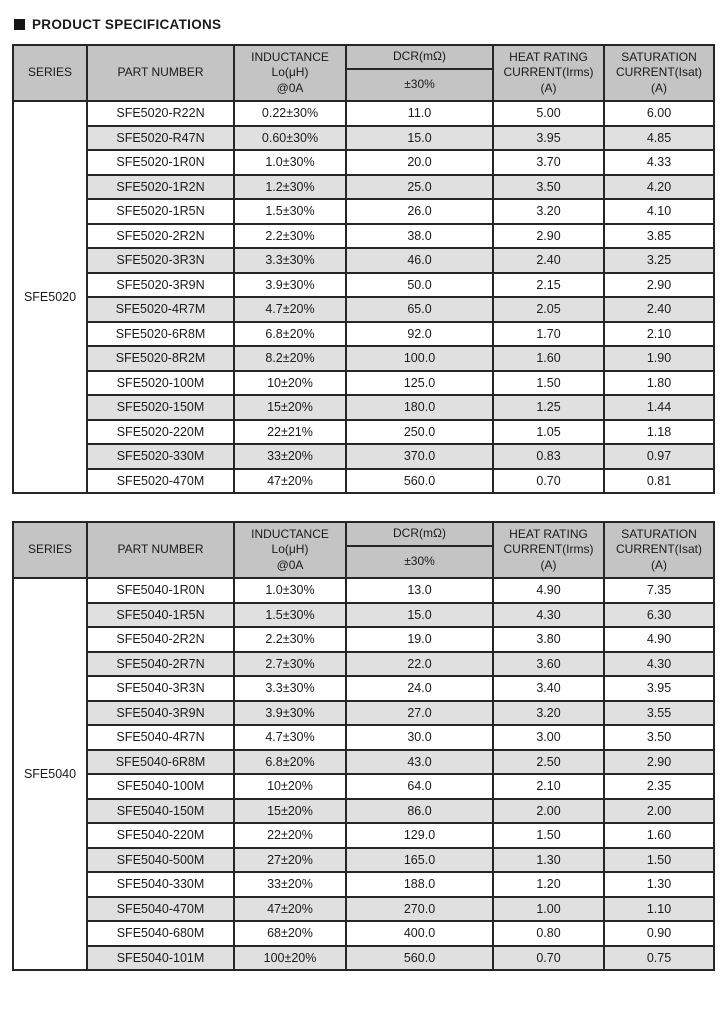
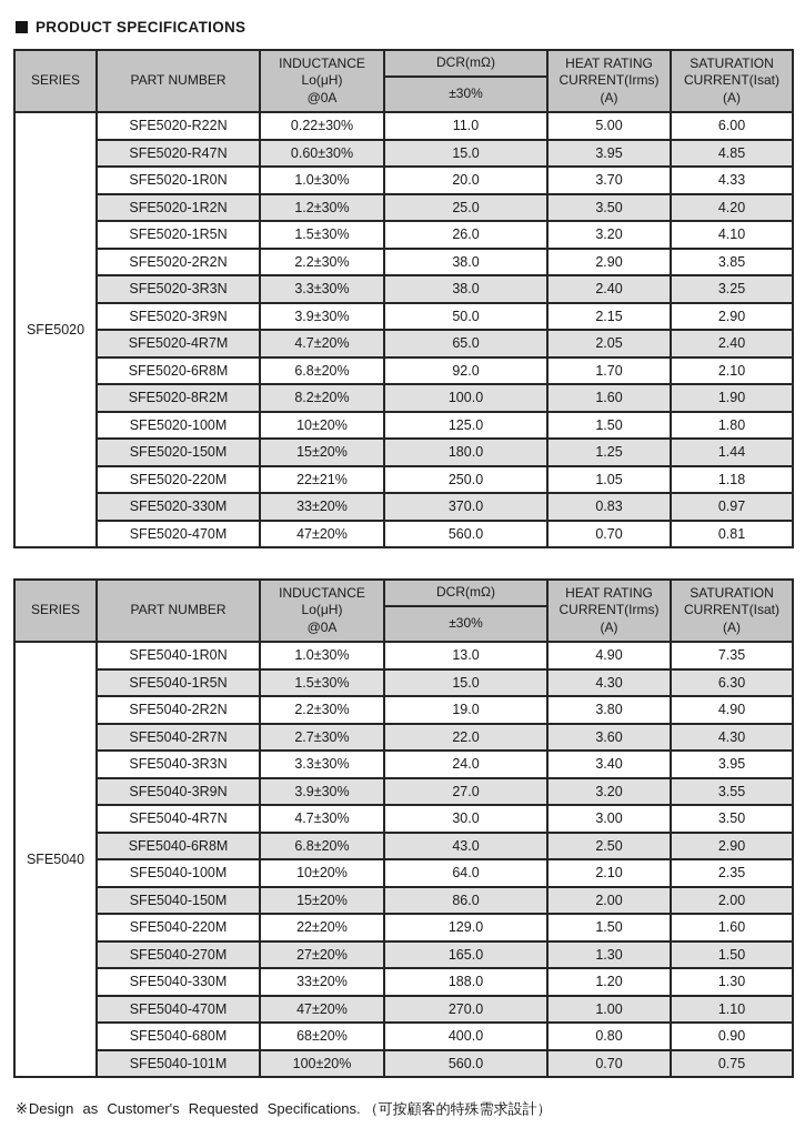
  PRODUCT SPECIFICATIONS
  SERIES	PART NUMBER	INDUCTANCE Lo(μH) @0A	DCR(mΩ)	HEAT RATING CURRENT(Irms) (A)	SATURATION CURRENT(Isat) (A)
  ±30%
  SFE5020	SFE5020-R22N	0.22±30%	11.0	5.00	6.00
  SFE5020-R47N	0.60±30%	15.0	3.95	4.85
  SFE5020-1R0N	1.0±30%	20.0	3.70	4.33
  SFE5020-1R2N	1.2±30%	25.0	3.50	4.20
  SFE5020-1R5N	1.5±30%	26.0	3.20	4.10
  SFE5020-2R2N	2.2±30%	38.0	2.90	3.85
- SFE5020-3R3N	3.3±30%	46.0	2.40	3.25
+ SFE5020-3R3N	3.3±30%	38.0	2.40	3.25
  SFE5020-3R9N	3.9±30%	50.0	2.15	2.90
  SFE5020-4R7M	4.7±20%	65.0	2.05	2.40
  SFE5020-6R8M	6.8±20%	92.0	1.70	2.10
  SFE5020-8R2M	8.2±20%	100.0	1.60	1.90
  SFE5020-100M	10±20%	125.0	1.50	1.80
  SFE5020-150M	15±20%	180.0	1.25	1.44
  SFE5020-220M	22±21%	250.0	1.05	1.18
  SFE5020-330M	33±20%	370.0	0.83	0.97
  SFE5020-470M	47±20%	560.0	0.70	0.81
  SERIES	PART NUMBER	INDUCTANCE Lo(μH) @0A	DCR(mΩ)	HEAT RATING CURRENT(Irms) (A)	SATURATION CURRENT(Isat) (A)
  ±30%
  SFE5040	SFE5040-1R0N	1.0±30%	13.0	4.90	7.35
  SFE5040-1R5N	1.5±30%	15.0	4.30	6.30
  SFE5040-2R2N	2.2±30%	19.0	3.80	4.90
  SFE5040-2R7N	2.7±30%	22.0	3.60	4.30
  SFE5040-3R3N	3.3±30%	24.0	3.40	3.95
  SFE5040-3R9N	3.9±30%	27.0	3.20	3.55
  SFE5040-4R7N	4.7±30%	30.0	3.00	3.50
  SFE5040-6R8M	6.8±20%	43.0	2.50	2.90
  SFE5040-100M	10±20%	64.0	2.10	2.35
  SFE5040-150M	15±20%	86.0	2.00	2.00
  SFE5040-220M	22±20%	129.0	1.50	1.60
- SFE5040-500M	27±20%	165.0	1.30	1.50
+ SFE5040-270M	27±20%	165.0	1.30	1.50
  SFE5040-330M	33±20%	188.0	1.20	1.30
  SFE5040-470M	47±20%	270.0	1.00	1.10
  SFE5040-680M	68±20%	400.0	0.80	0.90
  SFE5040-101M	100±20%	560.0	0.70	0.75
+ ※Design as Customer's Requested Specifications. （可按顧客的特殊需求設計）
